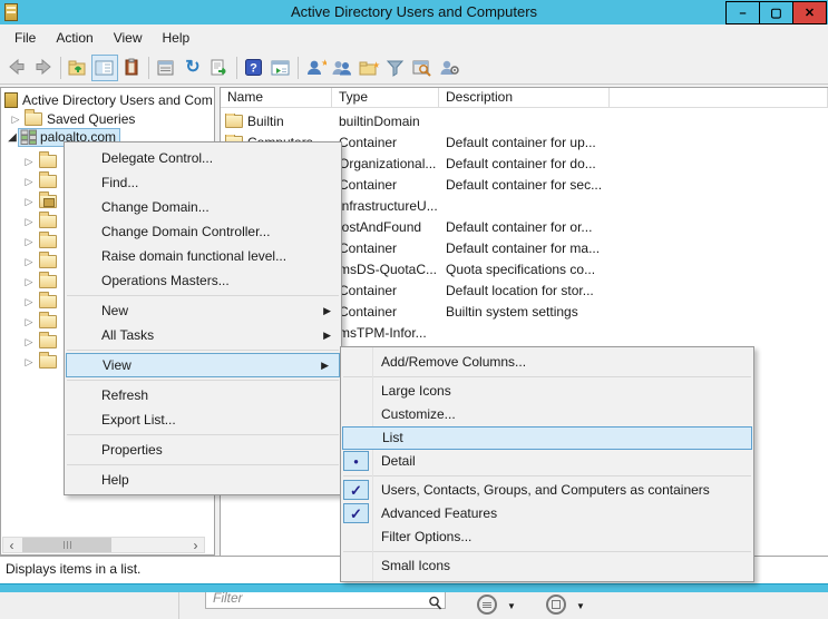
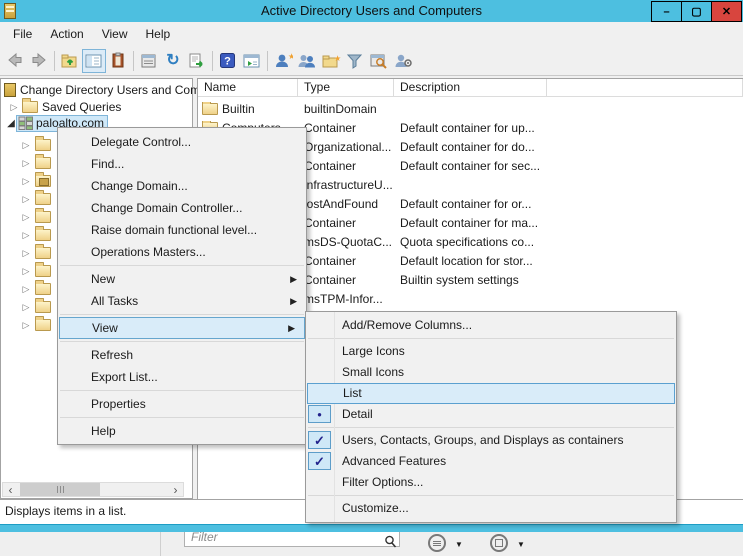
  Active Directory Users and Computers
  –
  ▢
  ✕
  File
  Action
  View
  Help
  ↻
  ?
  ★
  ★
- Active Directory Users and Com
+ Change Directory Users and Com
  Saved Queries
  paloalto.com
  Name
  Type
  Description
  Builtin
  builtinDomain
  Container
  Default container for up...
  Organizational...
  Default container for do...
  Container
  Default container for sec...
  nfrastructureU...
  ostAndFound
  Default container for or...
  Container
  Default container for ma...
  msDS-QuotaC...
  Quota specifications co...
  Container
  Default location for stor...
  Container
  Builtin system settings
  msTPM-Infor...
  Displays items in a list.
  Filter
  Delegate Control...
  Find...
  Change Domain...
  Change Domain Controller...
  Raise domain functional level...
  Operations Masters...
  New
  All Tasks
  View
  Refresh
  Export List...
  Properties
  Help
  Add/Remove Columns...
  Large Icons
- Customize...
+ Small Icons
  List
  Detail
- Users, Contacts, Groups, and Computers as containers
+ Users, Contacts, Groups, and Displays as containers
  Advanced Features
  Filter Options...
- Small Icons
+ Customize...
